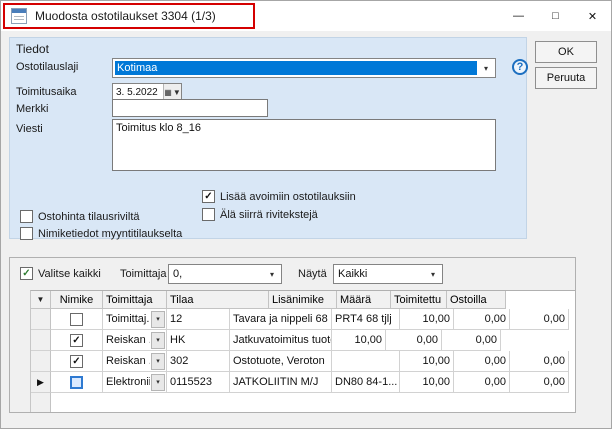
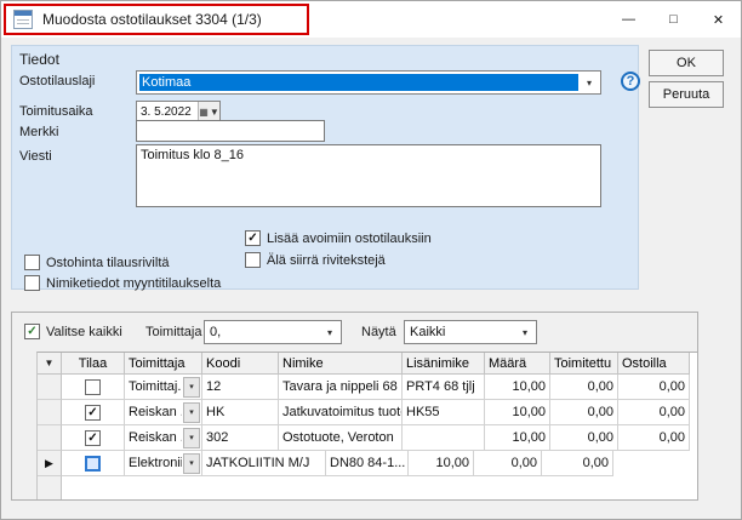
  Muodosta ostotilaukset 3304 (1/3)
  —
  □
  ✕
  Tiedot
  Ostotilauslaji
  Kotimaa
  ▾
  ?
  Toimitusaika
  3. 5.2022
  ▦
  ▼
  Merkki
  Viesti
  Toimitus klo 8_16
  Ostohinta tilausriviltä
  Nimiketiedot myyntitilaukselta
  ✓
  Lisää avoimiin ostotilauksiin
  Älä siirrä rivitekstejä
  OK
  Peruuta
  ✓
  Valitse kaikki
  Toimittaja
  0,
  ▾
  Näytä
  Kaikki
  ▾
  ▼
- Nimike
+ Tilaa
  Toimittaja
+ Koodi
- Tilaa
+ Nimike
  Lisänimike
  Määrä
  Toimitettu
  Ostoilla
  Toimittaj.
  12
  Tavara ja nippeli 68
  PRT4 68 tjlj
  10,00
  0,00
  0,00
  ✓
  Reiskan
  HK
  Jatkuvatoimitus tuot
+ HK55
  10,00
  0,00
  0,00
  ✓
  Reiskan
  302
  Ostotuote, Veroton
  10,00
  0,00
  0,00
  ▶
- 0115523
  JATKOLIITIN M/J
  DN80 84-1...
  10,00
  0,00
  0,00
